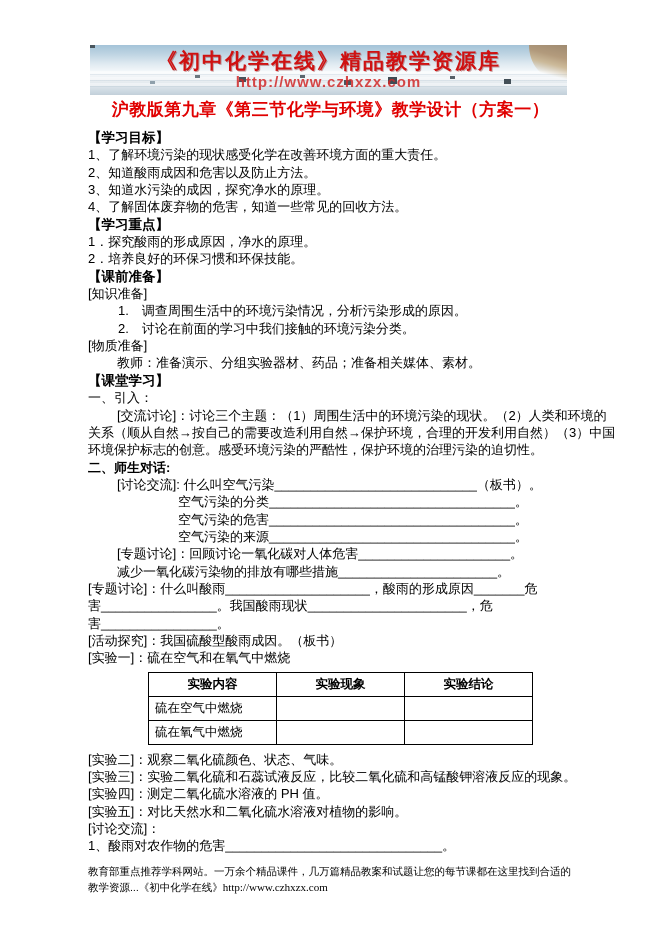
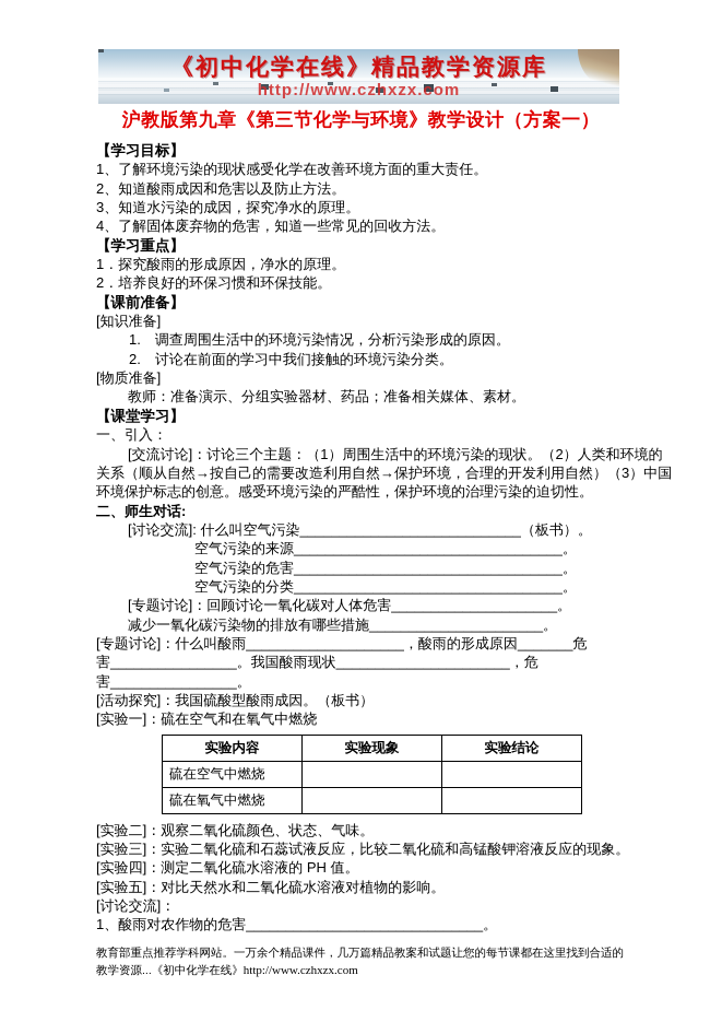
  《初中化学在线》精品教学资源库
  http://www.czhxzx.com
  沪教版第九章《第三节化学与环境》教学设计（方案一）
  【学习目标】
  1、了解环境污染的现状感受化学在改善环境方面的重大责任。
  2、知道酸雨成因和危害以及防止方法。
  3、知道水污染的成因，探究净水的原理。
  4、了解固体废弃物的危害，知道一些常见的回收方法。
  【学习重点】
  1．探究酸雨的形成原因，净水的原理。
  2．培养良好的环保习惯和环保技能。
  【课前准备】
  [知识准备]
  1. 调查周围生活中的环境污染情况，分析污染形成的原因。
  2. 讨论在前面的学习中我们接触的环境污染分类。
  [物质准备]
  教师：准备演示、分组实验器材、药品；准备相关媒体、素材。
  【课堂学习】
  一、引入：
  [交流讨论]：讨论三个主题：（1）周围生活中的环境污染的现状。（2）人类和环境的
  关系（顺从自然→按自己的需要改造利用自然→保护环境，合理的开发利用自然）（3）中国
  环境保护标志的创意。感受环境污染的严酷性，保护环境的治理污染的迫切性。
  二、师生对话:
  [讨论交流]: 什么叫空气污染____________________________（板书）。
- 空气污染的分类__________________________________。
+ 空气污染的来源__________________________________。
  空气污染的危害__________________________________。
- 空气污染的来源__________________________________。
+ 空气污染的分类__________________________________。
  [专题讨论]：回顾讨论一氧化碳对人体危害_____________________。
  减少一氧化碳污染物的排放有哪些措施______________________。
  [专题讨论]：什么叫酸雨____________________，酸雨的形成原因_______危
  害________________。我国酸雨现状______________________，危
  害________________。
  [活动探究]：我国硫酸型酸雨成因。（板书）
  [实验一]：硫在空气和在氧气中燃烧
  实验内容	实验现象	实验结论
  硫在空气中燃烧
  硫在氧气中燃烧
  [实验二]：观察二氧化硫颜色、状态、气味。
  [实验三]：实验二氧化硫和石蕊试液反应，比较二氧化硫和高锰酸钾溶液反应的现象。
  [实验四]：测定二氧化硫水溶液的 PH 值。
  [实验五]：对比天然水和二氧化硫水溶液对植物的影响。
  [讨论交流]：
  1、酸雨对农作物的危害______________________________。
  教育部重点推荐学科网站。一万余个精品课件，几万篇精品教案和试题让您的每节课都在这里找到合适的
  教学资源...《初中化学在线》http://www.czhxzx.com
